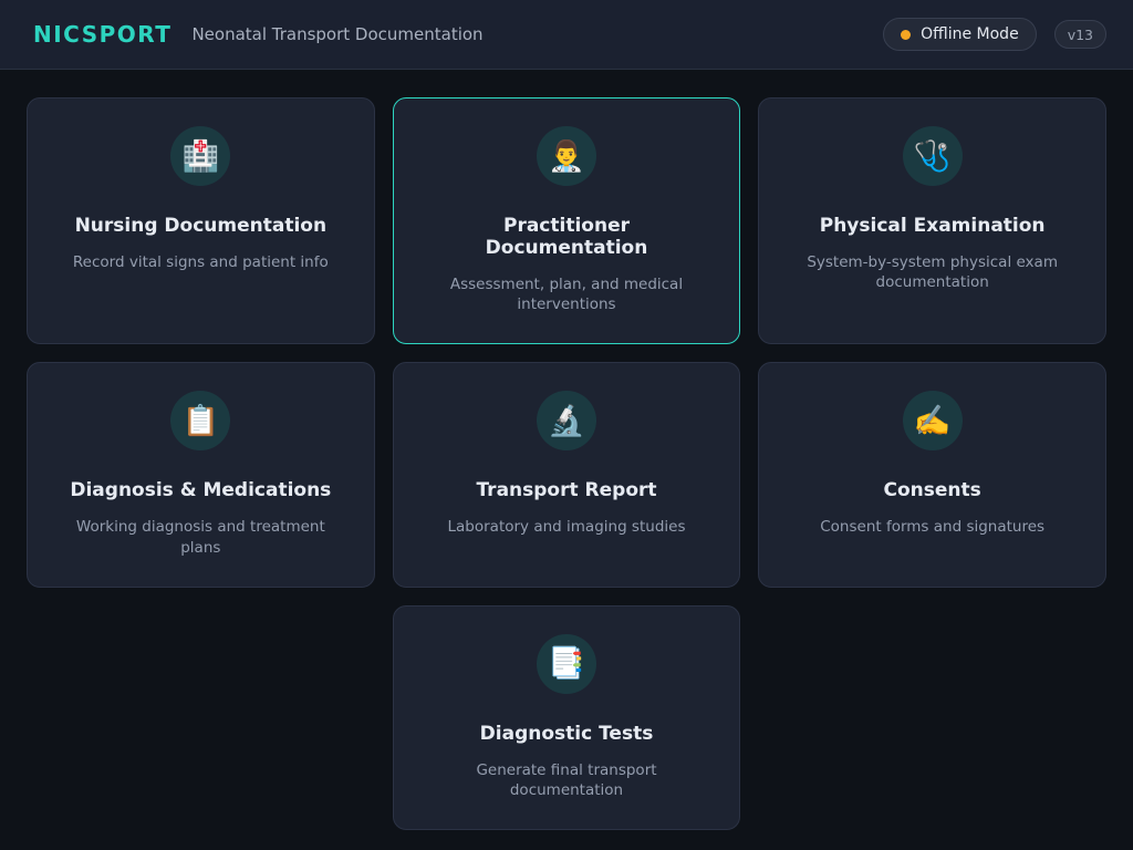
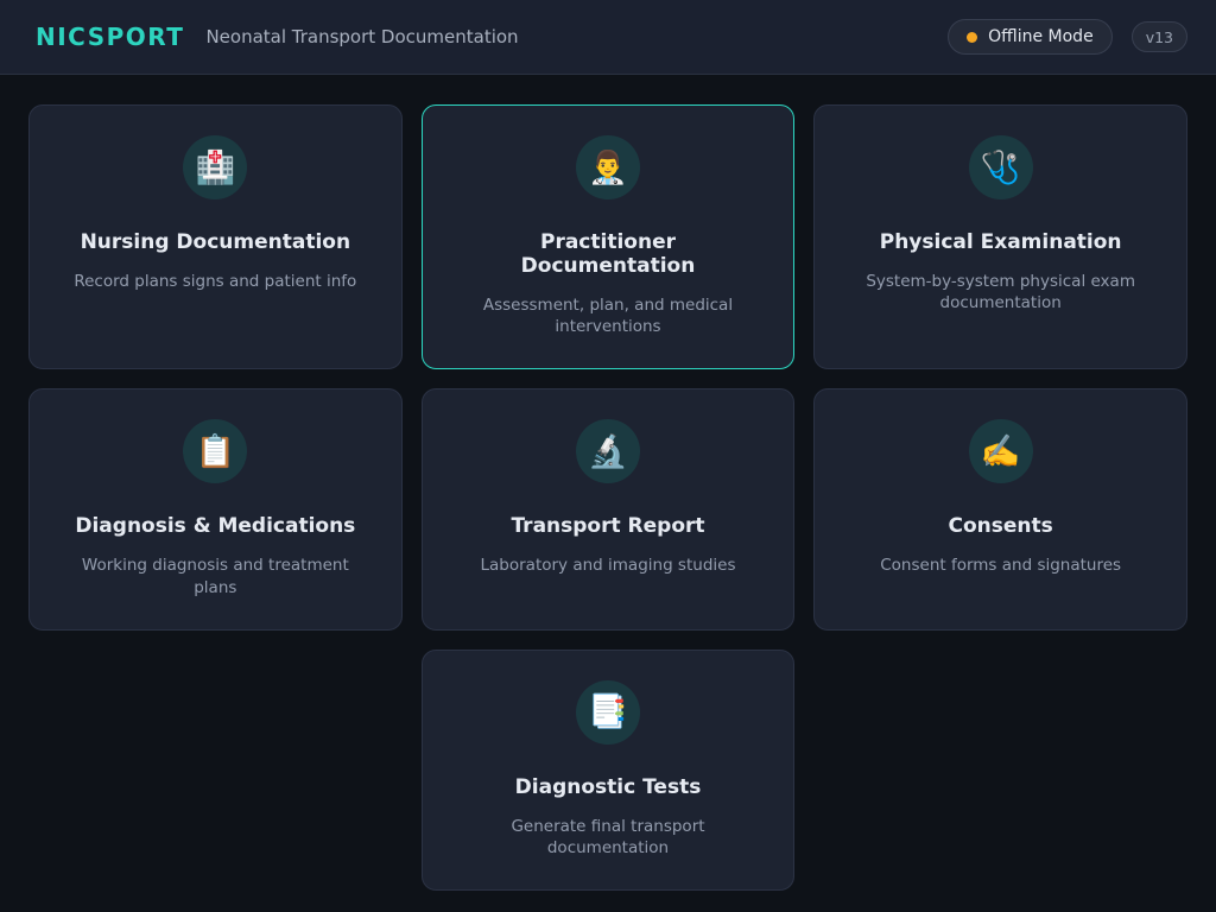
  NICSPORT
  Neonatal Transport Documentation
  Offline Mode
  v13
  🏥
  Nursing Documentation
- Record vital signs and patient info
+ Record plans signs and patient info
  👨‍⚕️
  Practitioner Documentation
  Assessment, plan, and medical interventions
  🩺
  Physical Examination
  System-by-system physical exam documentation
  📋
  Diagnosis & Medications
  Working diagnosis and treatment plans
  🔬
  Transport Report
  Laboratory and imaging studies
  ✍️
  Consents
  Consent forms and signatures
  📑
  Diagnostic Tests
  Generate final transport documentation
